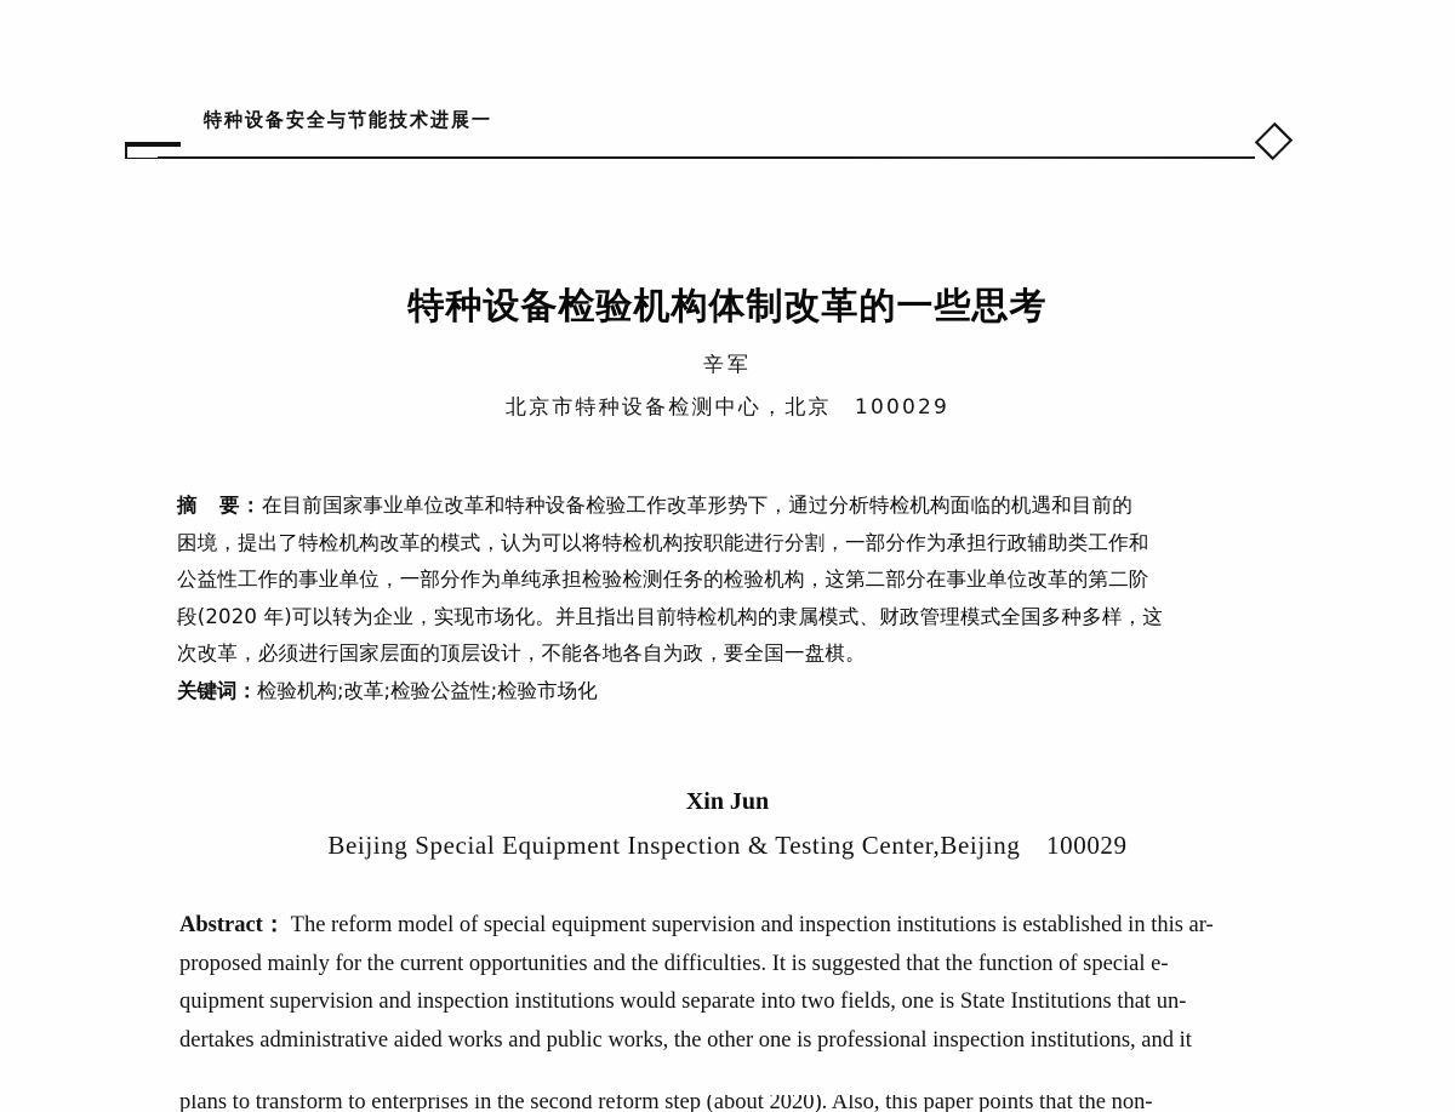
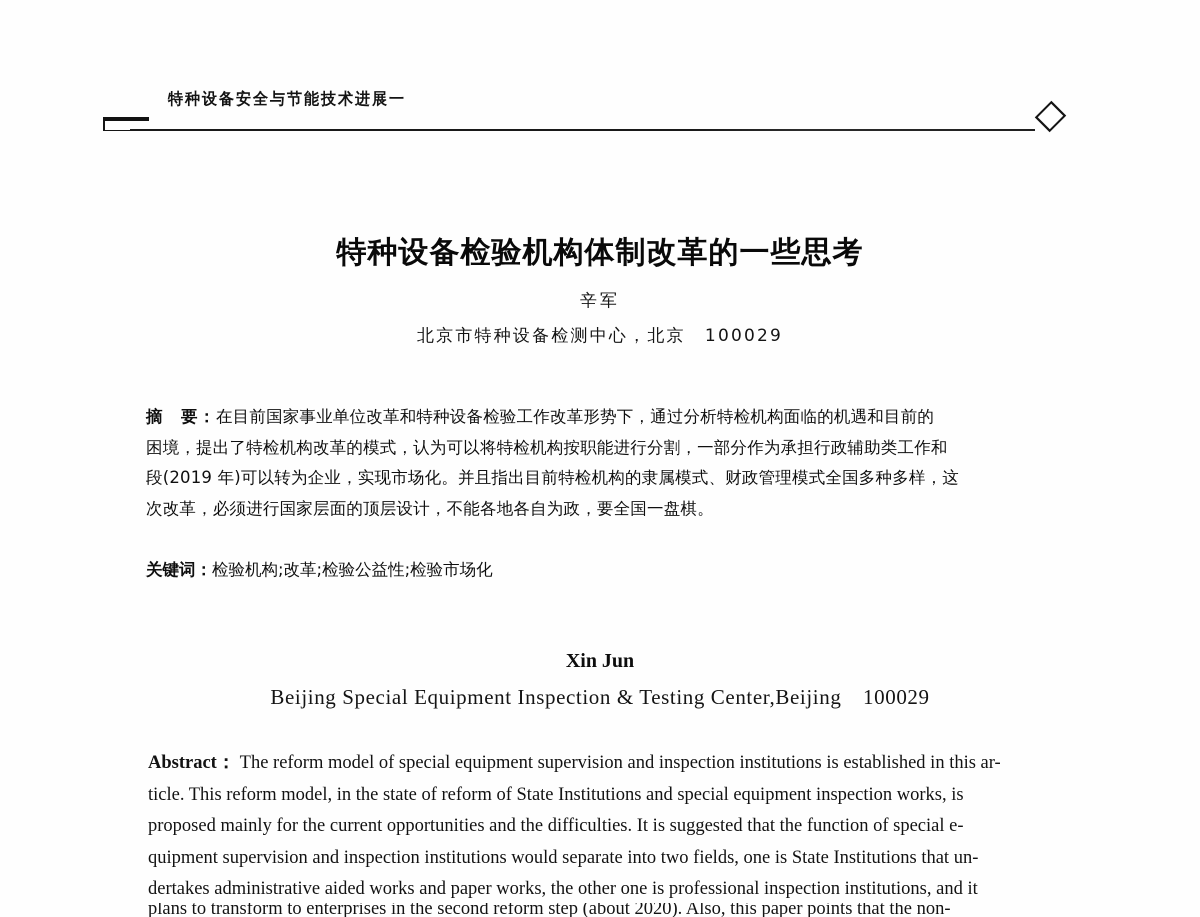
  特种设备安全与节能技术进展一
  特种设备检验机构体制改革的一些思考
  辛军
  北京市特种设备检测中心，北京 100029
  摘 要：在目前国家事业单位改革和特种设备检验工作改革形势下，通过分析特检机构面临的机遇和目前的
  困境，提出了特检机构改革的模式，认为可以将特检机构按职能进行分割，一部分作为承担行政辅助类工作和
- 公益性工作的事业单位，一部分作为单纯承担检验检测任务的检验机构，这第二部分在事业单位改革的第二阶
- 段(2020 年)可以转为企业，实现市场化。并且指出目前特检机构的隶属模式、财政管理模式全国多种多样，这
+ 段(2019 年)可以转为企业，实现市场化。并且指出目前特检机构的隶属模式、财政管理模式全国多种多样，这
  次改革，必须进行国家层面的顶层设计，不能各地各自为政，要全国一盘棋。
  关键词：检验机构;改革;检验公益性;检验市场化
  Xin Jun
  Beijing Special Equipment Inspection & Testing Center,Beijing 100029
  Abstract： The reform model of special equipment supervision and inspection institutions is established in this ar-
+ ticle. This reform model, in the state of reform of State Institutions and special equipment inspection works, is
  proposed mainly for the current opportunities and the difficulties. It is suggested that the function of special e-
  quipment supervision and inspection institutions would separate into two fields, one is State Institutions that un-
- dertakes administrative aided works and public works, the other one is professional inspection institutions, and it
+ dertakes administrative aided works and paper works, the other one is professional inspection institutions, and it
  plans to transform to enterprises in the second reform step (about 2020). Also, this paper points that the non-
